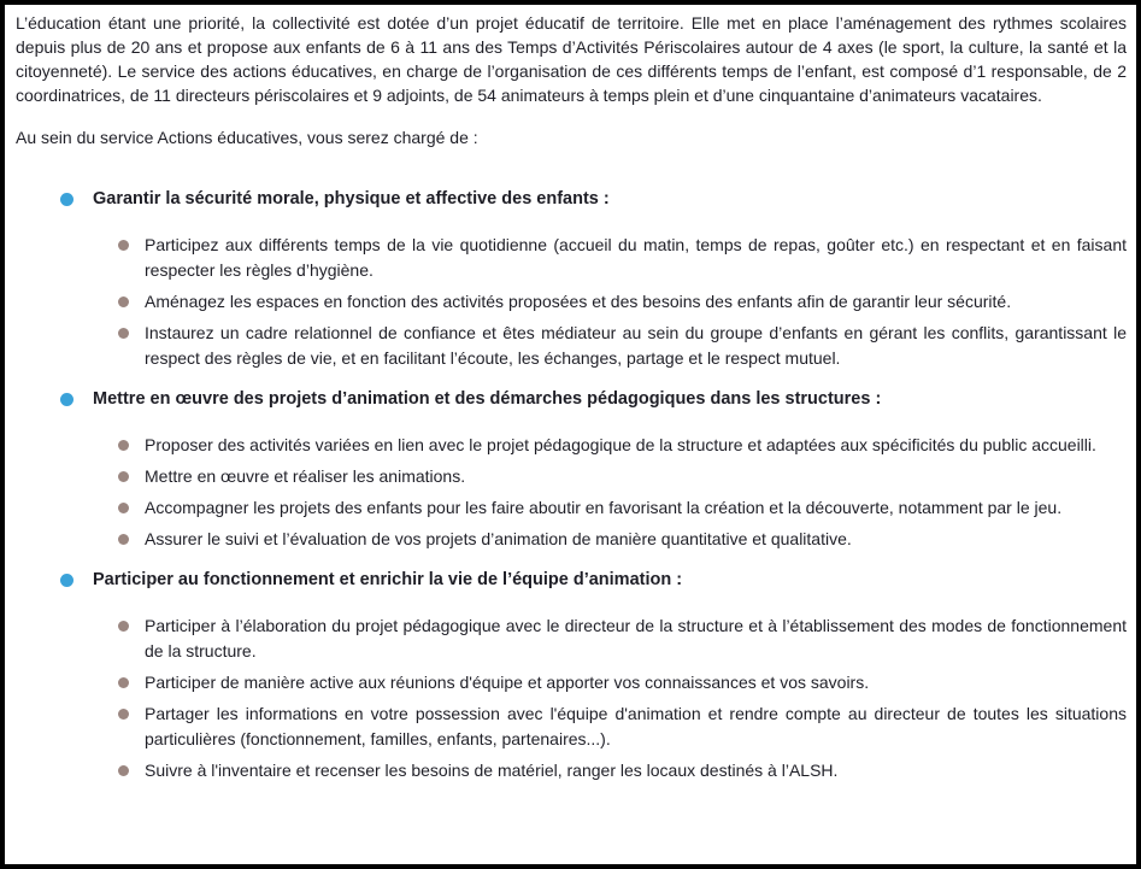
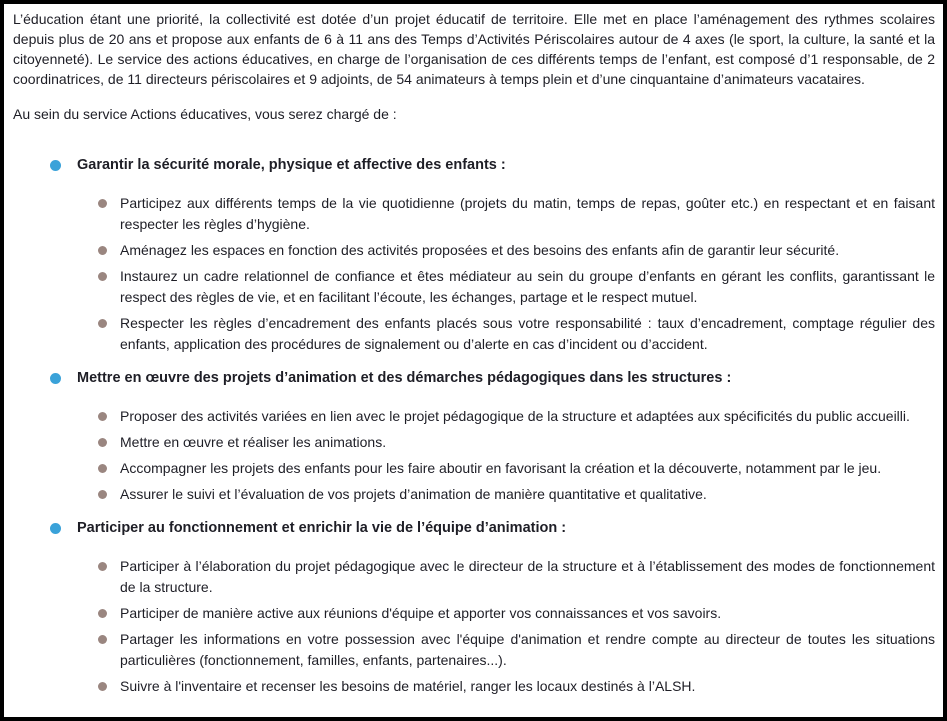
  L’éducation étant une priorité, la collectivité est dotée d’un projet éducatif de territoire. Elle met en place l’aménagement des rythmes scolaires depuis plus de 20 ans et propose aux enfants de 6 à 11 ans des Temps d’Activités Périscolaires autour de 4 axes (le sport, la culture, la santé et la citoyenneté). Le service des actions éducatives, en charge de l’organisation de ces différents temps de l’enfant, est composé d’1 responsable, de 2 coordinatrices, de 11 directeurs périscolaires et 9 adjoints, de 54 animateurs à temps plein et d’une cinquantaine d’animateurs vacataires.
  Au sein du service Actions éducatives, vous serez chargé de :
  Garantir la sécurité morale, physique et affective des enfants :
- Participez aux différents temps de la vie quotidienne (accueil du matin, temps de repas, goûter etc.) en respectant et en faisant respecter les règles d’hygiène.
+ Participez aux différents temps de la vie quotidienne (projets du matin, temps de repas, goûter etc.) en respectant et en faisant respecter les règles d’hygiène.
  Aménagez les espaces en fonction des activités proposées et des besoins des enfants afin de garantir leur sécurité.
  Instaurez un cadre relationnel de confiance et êtes médiateur au sein du groupe d’enfants en gérant les conflits, garantissant le respect des règles de vie, et en facilitant l’écoute, les échanges, partage et le respect mutuel.
+ Respecter les règles d’encadrement des enfants placés sous votre responsabilité : taux d’encadrement, comptage régulier des enfants, application des procédures de signalement ou d’alerte en cas d’incident ou d’accident.
  Mettre en œuvre des projets d’animation et des démarches pédagogiques dans les structures :
  Proposer des activités variées en lien avec le projet pédagogique de la structure et adaptées aux spécificités du public accueilli.
  Mettre en œuvre et réaliser les animations.
  Accompagner les projets des enfants pour les faire aboutir en favorisant la création et la découverte, notamment par le jeu.
  Assurer le suivi et l’évaluation de vos projets d’animation de manière quantitative et qualitative.
  Participer au fonctionnement et enrichir la vie de l’équipe d’animation :
  Participer à l’élaboration du projet pédagogique avec le directeur de la structure et à l’établissement des modes de fonctionnement de la structure.
  Participer de manière active aux réunions d'équipe et apporter vos connaissances et vos savoirs.
  Partager les informations en votre possession avec l'équipe d'animation et rendre compte au directeur de toutes les situations particulières (fonctionnement, familles, enfants, partenaires...).
  Suivre à l'inventaire et recenser les besoins de matériel, ranger les locaux destinés à l’ALSH.
